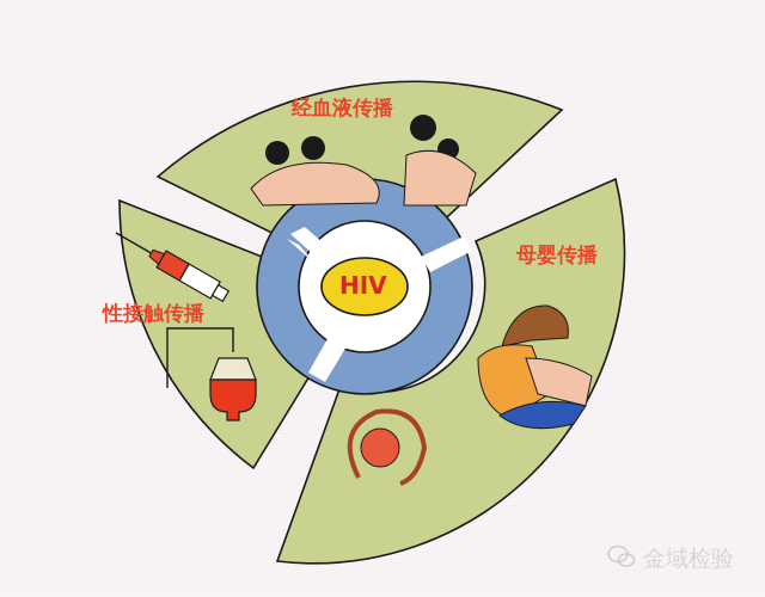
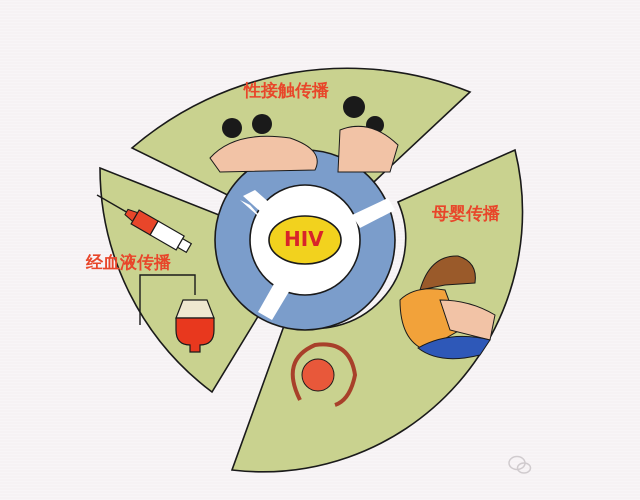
- 经血液传播
+ 性接触传播
  母婴传播
- 性接触传播
+ 经血液传播
  HIV
- 金域检验
